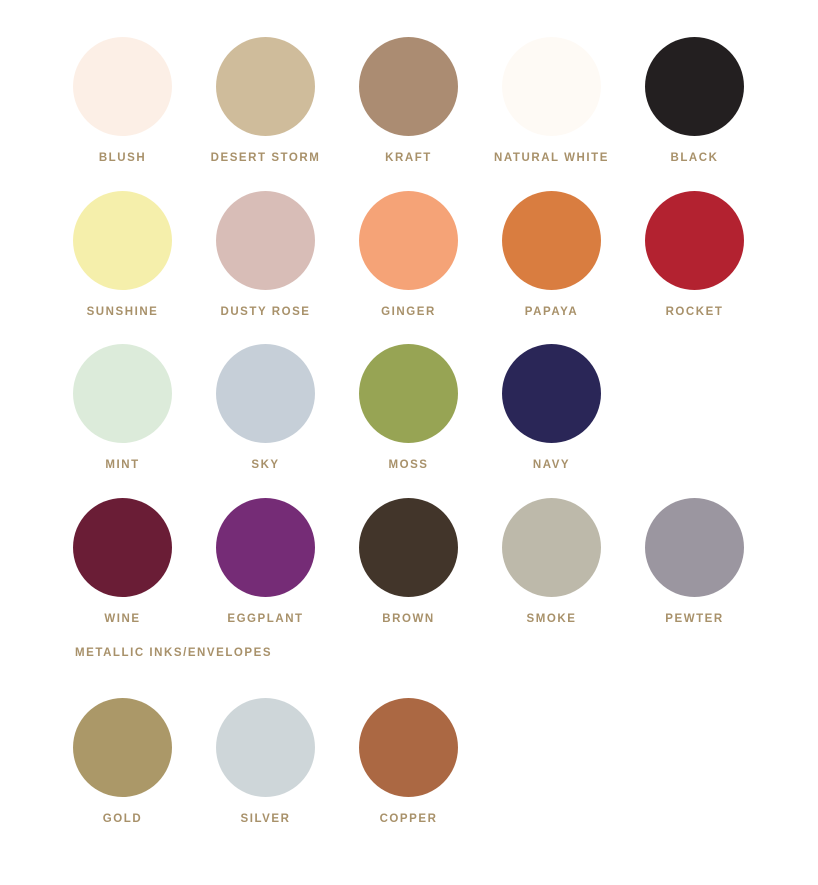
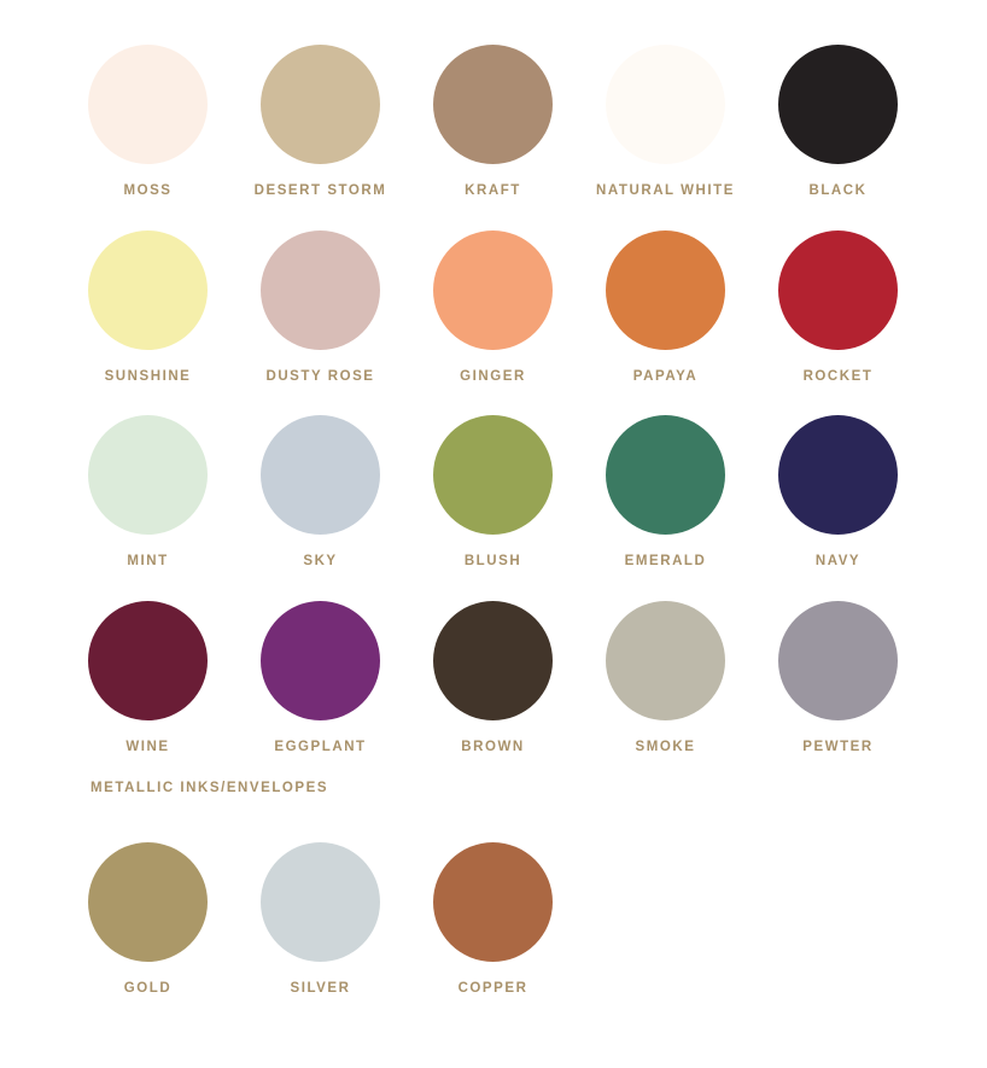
- BLUSH
+ MOSS
  DESERT STORM
  KRAFT
  NATURAL WHITE
  BLACK
  SUNSHINE
  DUSTY ROSE
  GINGER
  PAPAYA
  ROCKET
  MINT
  SKY
- MOSS
+ BLUSH
+ EMERALD
  NAVY
  WINE
  EGGPLANT
  BROWN
  SMOKE
  PEWTER
  METALLIC INKS/ENVELOPES
  GOLD
  SILVER
  COPPER
